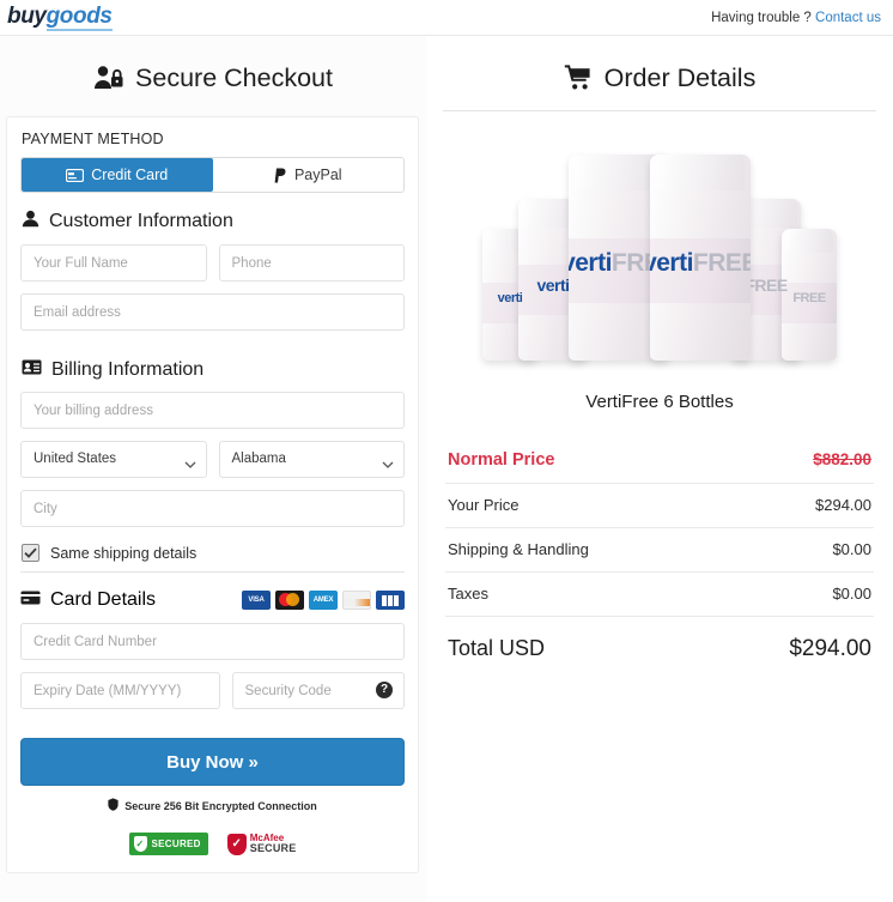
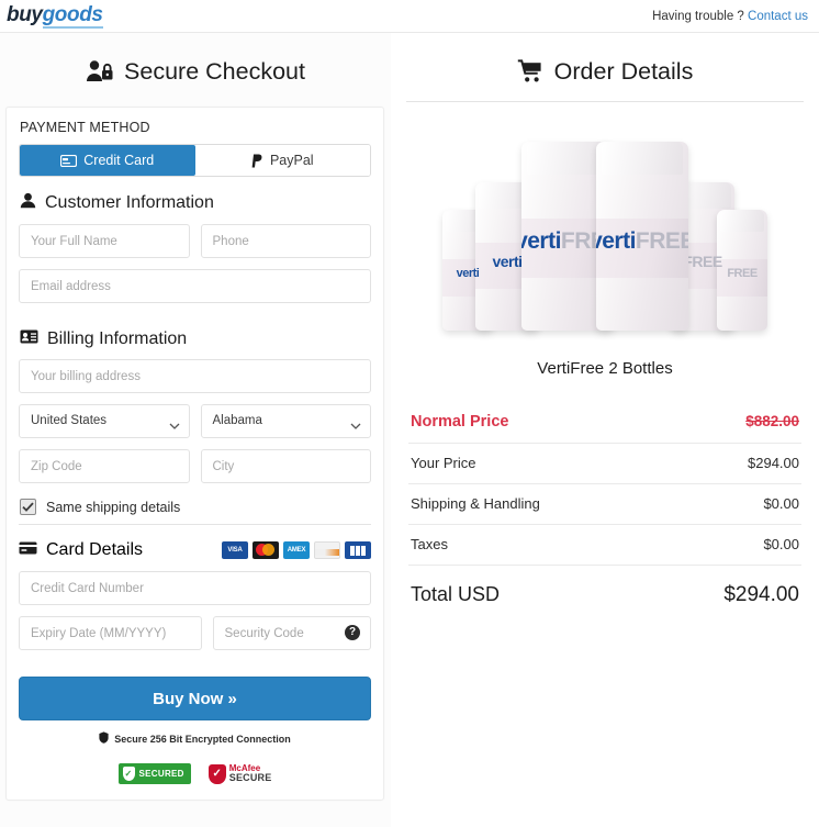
  buygoods
  Having trouble ? Contact us
  Secure Checkout
  PAYMENT METHOD
  Credit Card
  PayPal
  Customer Information
  Your Full Name
  Phone
  Email address
  Billing Information
  Your billing address
  United States
  Alabama
+ Zip Code
  City
  Same shipping details
  Card Details
  Credit Card Number
  Expiry Date (MM/YYYY)
  Security Code
  ?
  Buy Now »
  Secure 256 Bit Encrypted Connection
  ✓
  SECURED
  ✓
  McAfee
  SECURE
  Order Details
  verti
  verti
  vertiFR
  vertiFREE
  REE
  FREE
- VertiFree 6 Bottles
+ VertiFree 2 Bottles
  Normal Price
  $882.00
  Your Price
  $294.00
  Shipping & Handling
  $0.00
  Taxes
  $0.00
  Total USD
  $294.00
